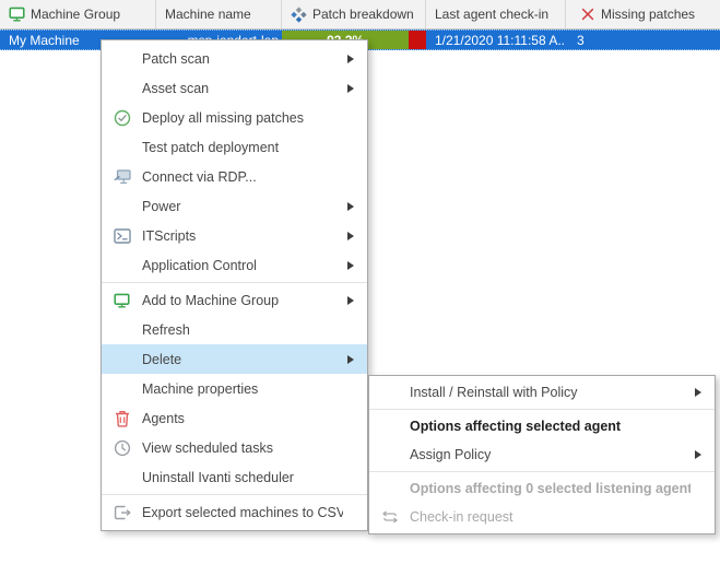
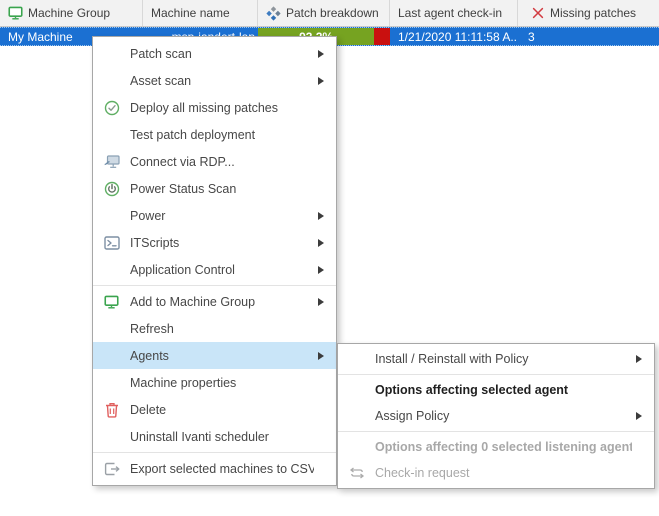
  Machine Group
  Machine name
  Patch breakdown
  Last agent check-in
  Missing patches
  My Machine
  1/21/2020 11:11:58 A..
  3
  Patch scan
  Asset scan
  Deploy all missing patches
  Test patch deployment
  Connect via RDP...
+ Power Status Scan
  Power
  ITScripts
  Application Control
  Add to Machine Group
  Refresh
- Delete
+ Agents
  Machine properties
- Agents
+ Delete
- View scheduled tasks
  Uninstall Ivanti scheduler
  Export selected machines to CSV
  Install / Reinstall with Policy
  Options affecting selected agent
  Assign Policy
  Options affecting 0 selected listening agent
  Check-in request
